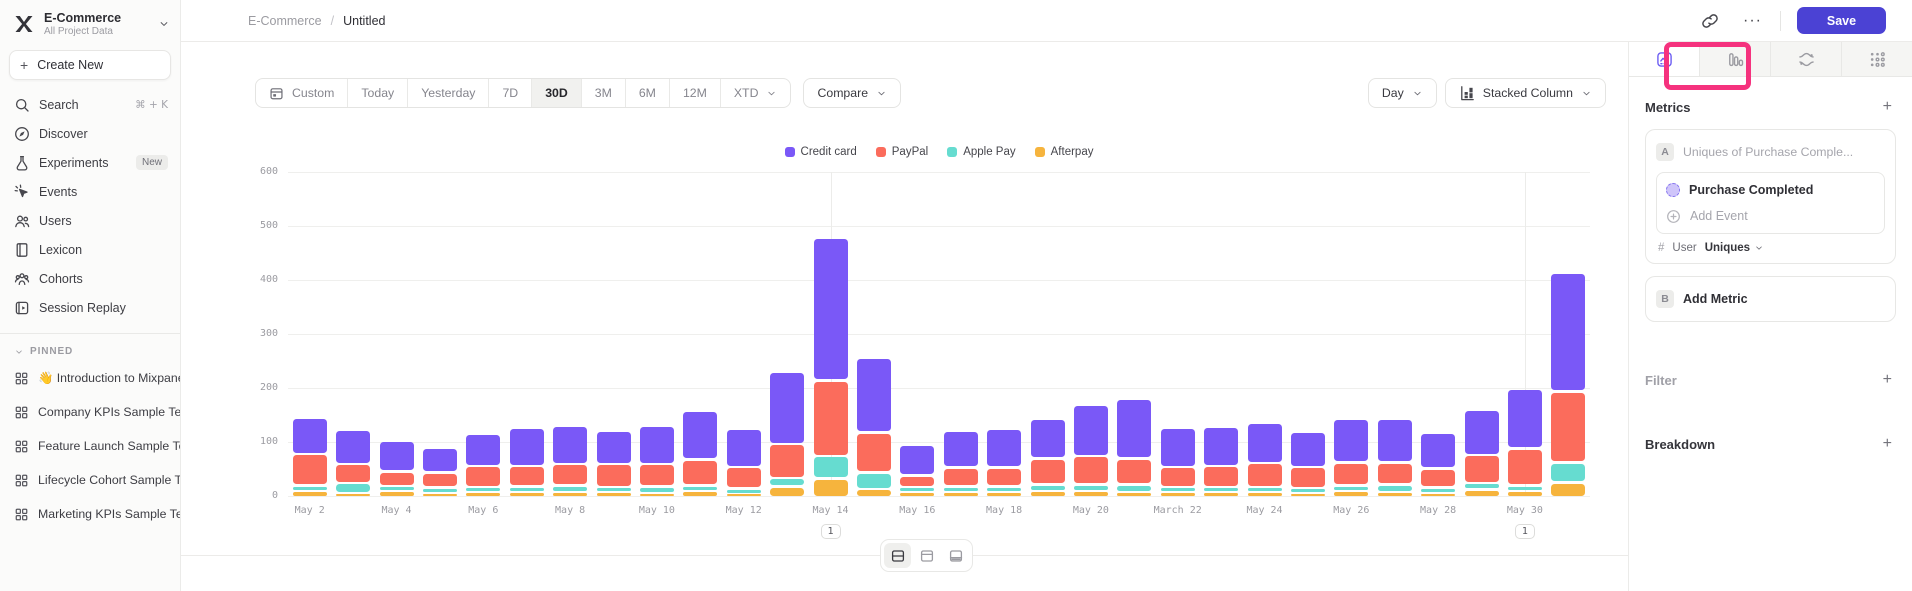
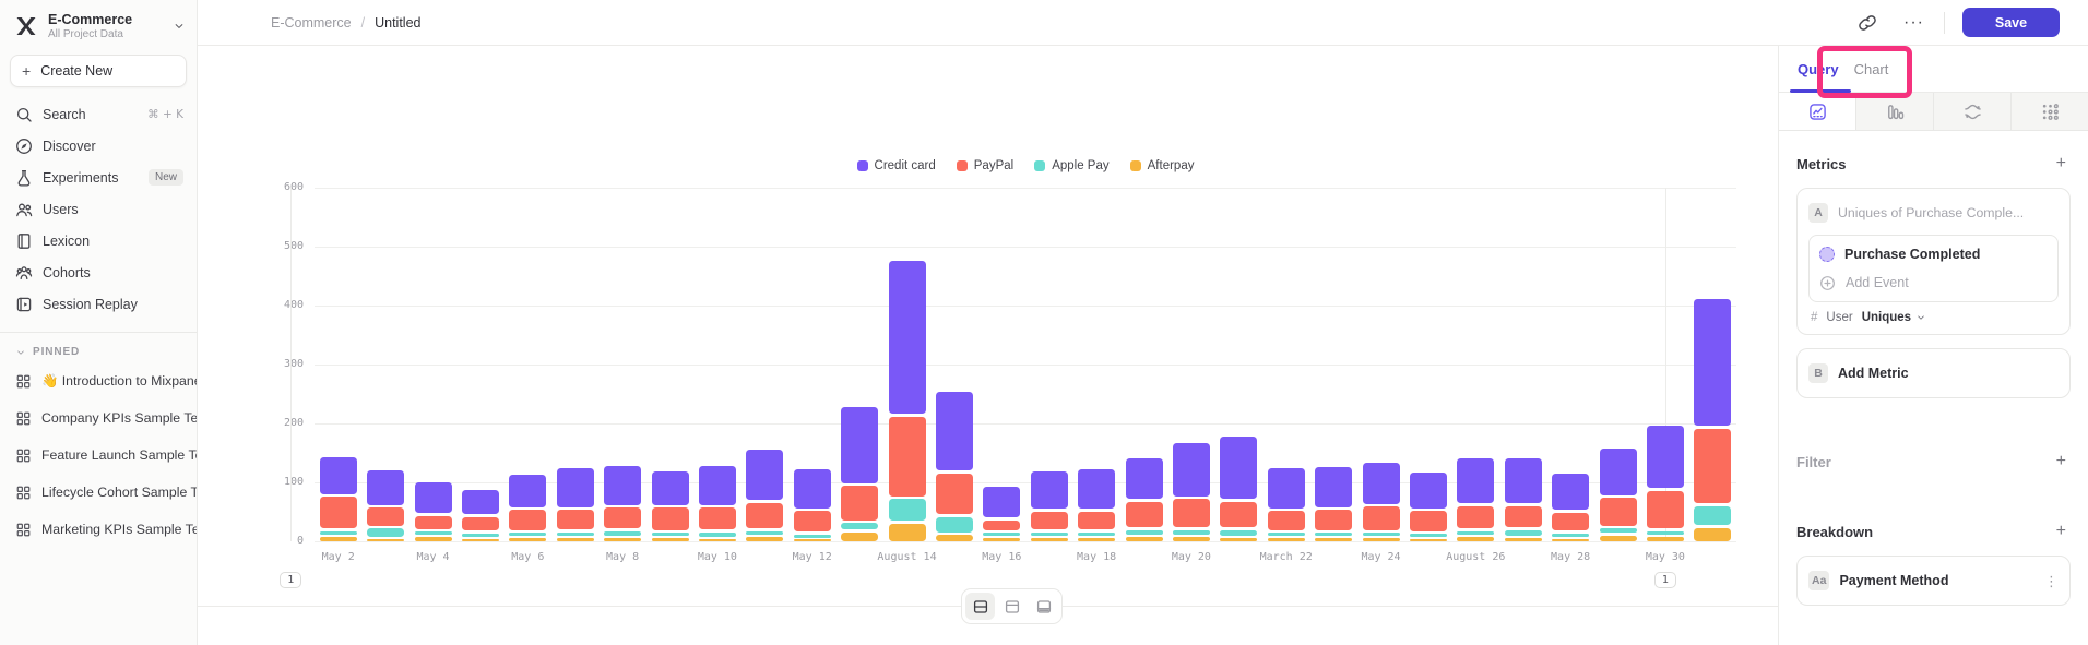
  E-Commerce
  All Project Data
  +
  Create New
  Search
  ⌘ + K
  Discover
  Experiments
  New
- Events
  Users
  Lexicon
  Cohorts
  Session Replay
  PINNED
  👋 Introduction to Mixpan
  Company KPIs Sample Te
  Feature Launch Sample T
  Lifecycle Cohort Sample T
  Marketing KPIs Sample Te
  E-Commerce
  /
  Untitled
  ···
  Save
- Custom
- Today
- Yesterday
- 7D
- 30D
- 3M
- 6M
- 12M
- XTD
- Compare
- Day
- Stacked Column
  Credit card
  PayPal
  Apple Pay
  Afterpay
  0
  100
  200
  300
  400
  500
  600
  May 2
  May 4
  May 6
  May 8
  May 10
  May 12
- May 14
+ August 14
  May 16
  May 18
  May 20
  March 22
  May 24
- May 26
+ August 26
  May 28
  May 30
  1
  1
+ Query
+ Chart
  Metrics
  +
  A
  Uniques of Purchase Comple...
  Purchase Completed
  Add Event
  #
  User
  Uniques
  B
  Add Metric
  Filter
  +
  Breakdown
  +
+ Aa
+ Payment Method
+ ⋮
